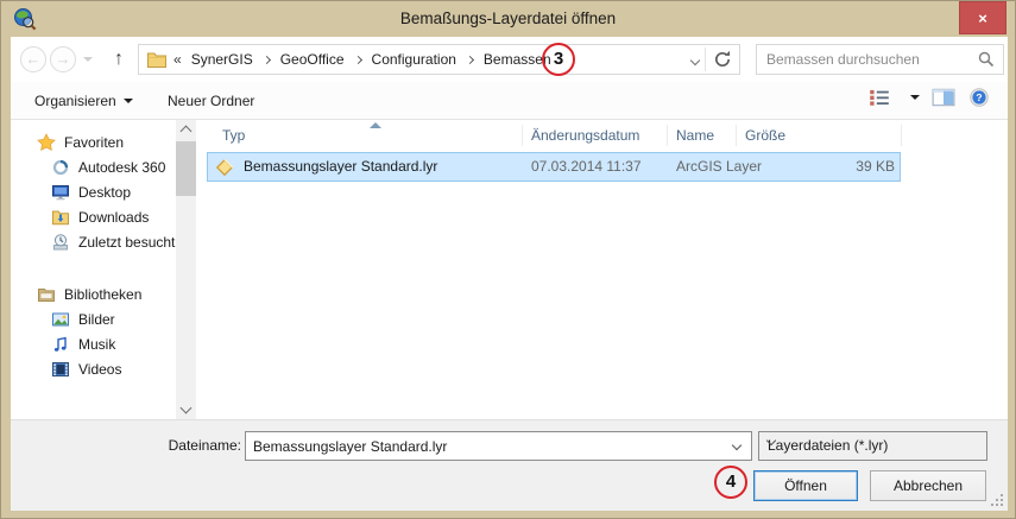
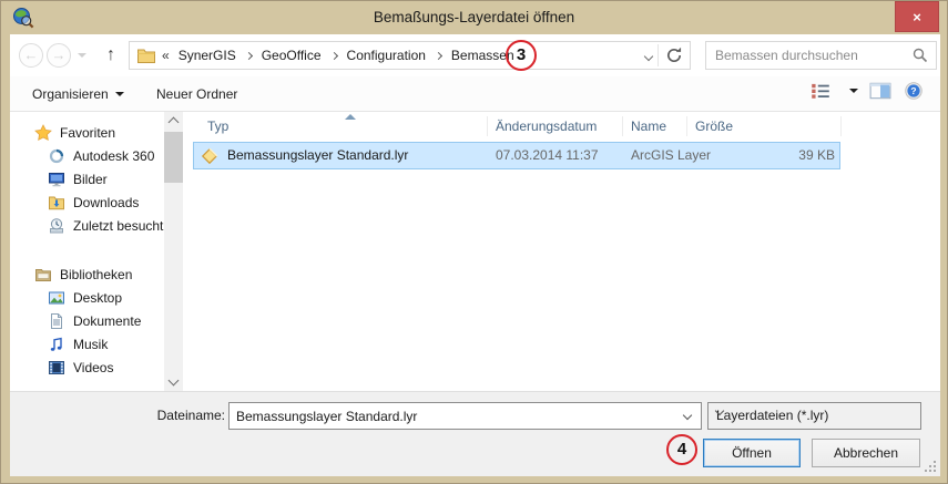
  Bemaßungs-Layerdatei öffnen
  ×
  «
  SynerGIS
  GeoOffice
  Configuration
  Bemassen
  3
  Bemassen durchsuchen
  Organisieren
  Neuer Ordner
  ?
  Favoriten
  Autodesk 360
- Desktop
+ Bilder
  Downloads
  Zuletzt besucht
  Bibliotheken
- Bilder
+ Desktop
+ Dokumente
  Musik
  Videos
  Typ
  Änderungsdatum
  Name
  Größe
  Bemassungslayer Standard.lyr
  07.03.2014 11:37
  ArcGIS Layer
  39 KB
  Dateiname:
  Bemassungslayer Standard.lyr
  Layerdateien (*.lyr)
  4
  Öffnen
  Abbrechen
